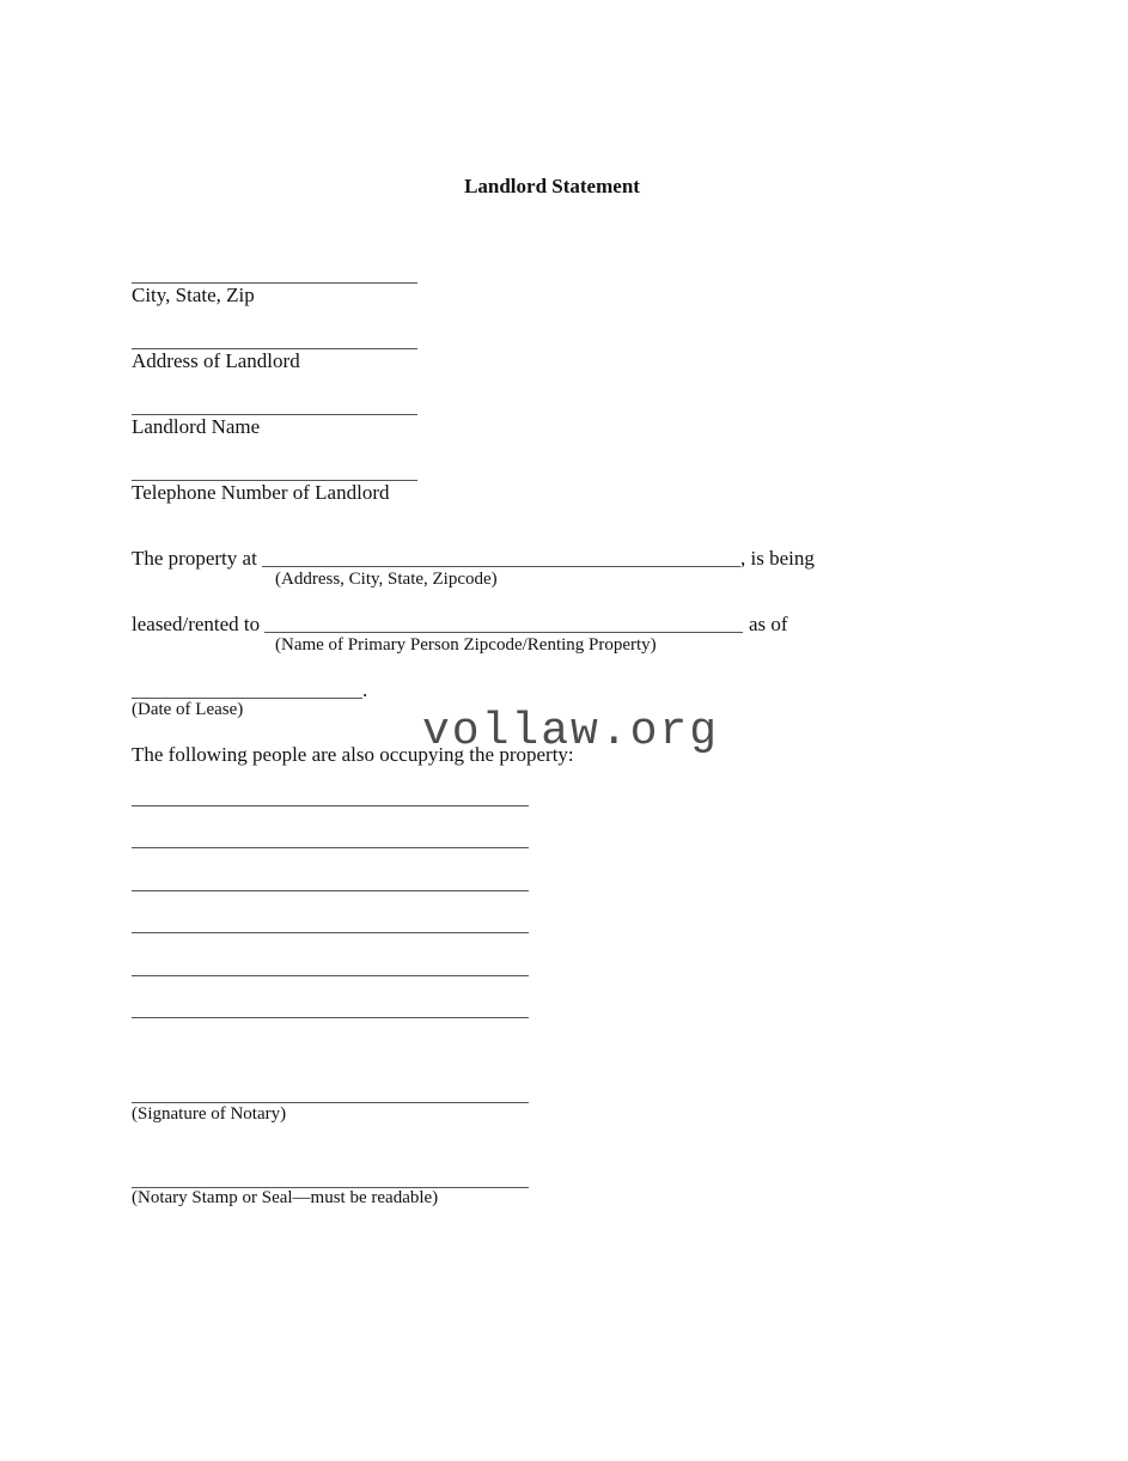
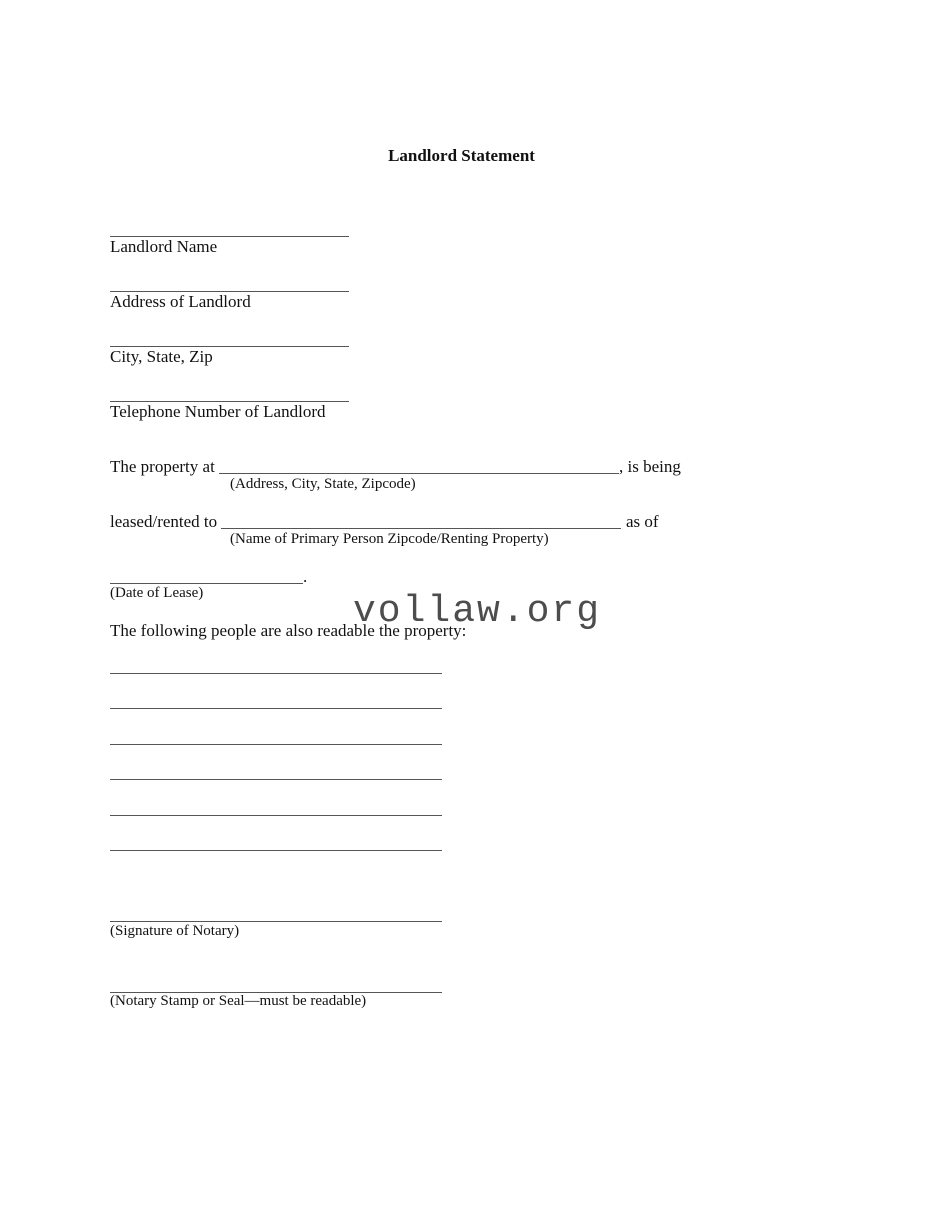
  Landlord Statement
- City, State, Zip
+ Landlord Name
  Address of Landlord
- Landlord Name
+ City, State, Zip
  Telephone Number of Landlord
  The property at
  , is being
  (Address, City, State, Zipcode)
  leased/rented to
  as of
  (Name of Primary Person Zipcode/Renting Property)
  .
  (Date of Lease)
- The following people are also occupying the property:
+ The following people are also readable the property:
  (Signature of Notary)
  (Notary Stamp or Seal—must be readable)
  vollaw.org
